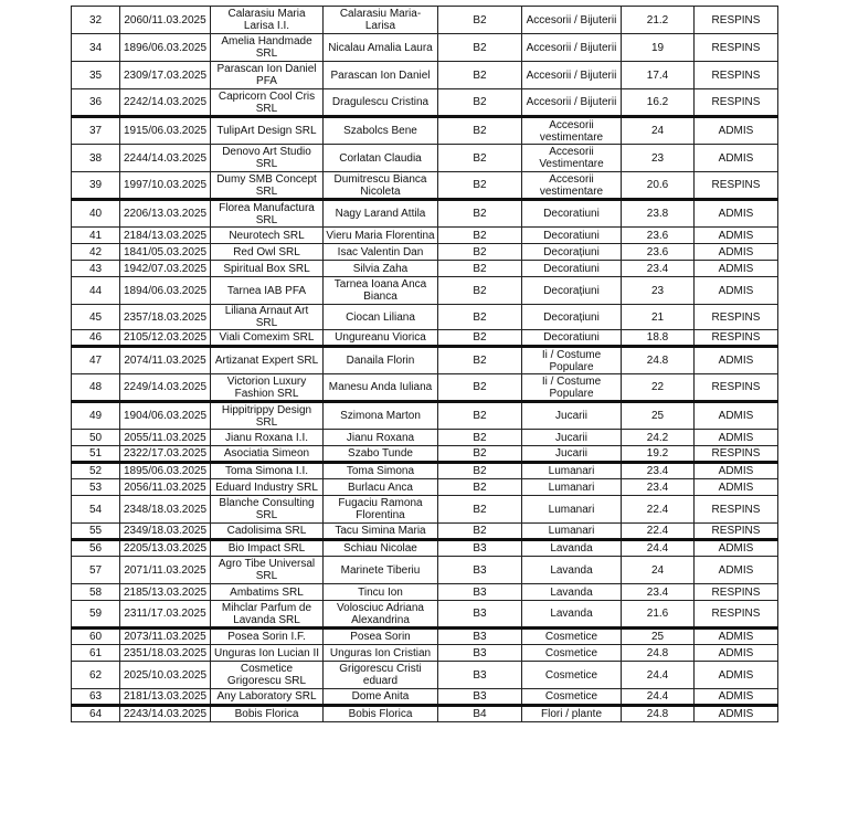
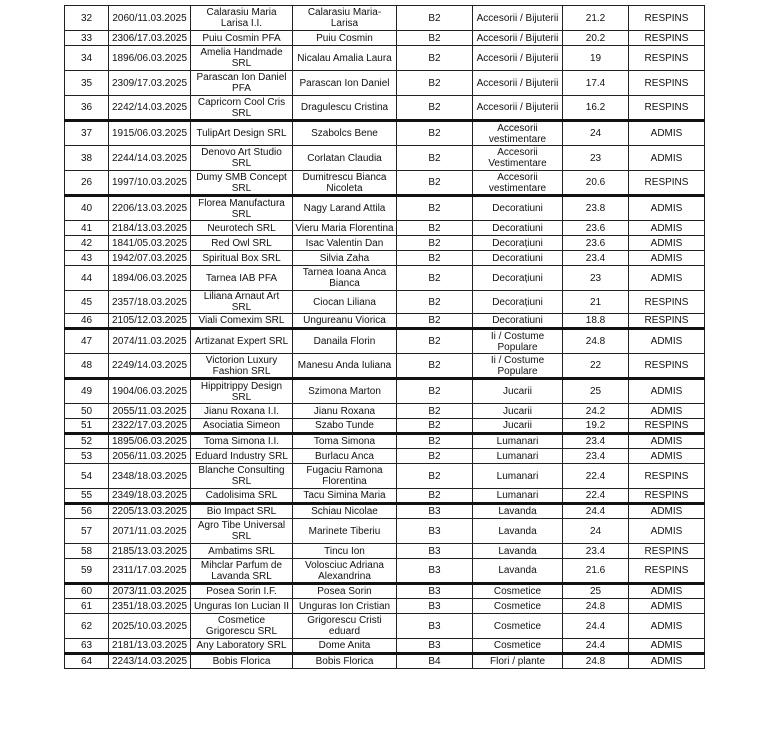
  32	2060/11.03.2025	Calarasiu Maria Larisa I.I.	Calarasiu Maria-Larisa	B2	Accesorii / Bijuterii	21.2	RESPINS
+ 33	2306/17.03.2025	Puiu Cosmin PFA	Puiu Cosmin	B2	Accesorii / Bijuterii	20.2	RESPINS
  34	1896/06.03.2025	Amelia Handmade SRL	Nicalau Amalia Laura	B2	Accesorii / Bijuterii	19	RESPINS
  35	2309/17.03.2025	Parascan Ion Daniel PFA	Parascan Ion Daniel	B2	Accesorii / Bijuterii	17.4	RESPINS
  36	2242/14.03.2025	Capricorn Cool Cris SRL	Dragulescu Cristina	B2	Accesorii / Bijuterii	16.2	RESPINS
  37	1915/06.03.2025	TulipArt Design SRL	Szabolcs Bene	B2	Accesorii vestimentare	24	ADMIS
  38	2244/14.03.2025	Denovo Art Studio SRL	Corlatan Claudia	B2	Accesorii Vestimentare	23	ADMIS
- 39	1997/10.03.2025	Dumy SMB Concept SRL	Dumitrescu Bianca Nicoleta	B2	Accesorii vestimentare	20.6	RESPINS
+ 26	1997/10.03.2025	Dumy SMB Concept SRL	Dumitrescu Bianca Nicoleta	B2	Accesorii vestimentare	20.6	RESPINS
  40	2206/13.03.2025	Florea Manufactura SRL	Nagy Larand Attila	B2	Decoratiuni	23.8	ADMIS
  41	2184/13.03.2025	Neurotech SRL	Vieru Maria Florentina	B2	Decoratiuni	23.6	ADMIS
  42	1841/05.03.2025	Red Owl SRL	Isac Valentin Dan	B2	Decorațiuni	23.6	ADMIS
  43	1942/07.03.2025	Spiritual Box SRL	Silvia Zaha	B2	Decoratiuni	23.4	ADMIS
  44	1894/06.03.2025	Tarnea IAB PFA	Tarnea Ioana Anca Bianca	B2	Decorațiuni	23	ADMIS
  45	2357/18.03.2025	Liliana Arnaut Art SRL	Ciocan Liliana	B2	Decorațiuni	21	RESPINS
  46	2105/12.03.2025	Viali Comexim SRL	Ungureanu Viorica	B2	Decoratiuni	18.8	RESPINS
  47	2074/11.03.2025	Artizanat Expert SRL	Danaila Florin	B2	Ii / Costume Populare	24.8	ADMIS
  48	2249/14.03.2025	Victorion Luxury Fashion SRL	Manesu Anda Iuliana	B2	Ii / Costume Populare	22	RESPINS
  49	1904/06.03.2025	Hippitrippy Design SRL	Szimona Marton	B2	Jucarii	25	ADMIS
  50	2055/11.03.2025	Jianu Roxana I.I.	Jianu Roxana	B2	Jucarii	24.2	ADMIS
  51	2322/17.03.2025	Asociatia Simeon	Szabo Tunde	B2	Jucarii	19.2	RESPINS
  52	1895/06.03.2025	Toma Simona I.I.	Toma Simona	B2	Lumanari	23.4	ADMIS
  53	2056/11.03.2025	Eduard Industry SRL	Burlacu Anca	B2	Lumanari	23.4	ADMIS
  54	2348/18.03.2025	Blanche Consulting SRL	Fugaciu Ramona Florentina	B2	Lumanari	22.4	RESPINS
  55	2349/18.03.2025	Cadolisima SRL	Tacu Simina Maria	B2	Lumanari	22.4	RESPINS
  56	2205/13.03.2025	Bio Impact SRL	Schiau Nicolae	B3	Lavanda	24.4	ADMIS
  57	2071/11.03.2025	Agro Tibe Universal SRL	Marinete Tiberiu	B3	Lavanda	24	ADMIS
  58	2185/13.03.2025	Ambatims SRL	Tincu Ion	B3	Lavanda	23.4	RESPINS
  59	2311/17.03.2025	Mihclar Parfum de Lavanda SRL	Volosciuc Adriana Alexandrina	B3	Lavanda	21.6	RESPINS
  60	2073/11.03.2025	Posea Sorin I.F.	Posea Sorin	B3	Cosmetice	25	ADMIS
  61	2351/18.03.2025	Unguras Ion Lucian II	Unguras Ion Cristian	B3	Cosmetice	24.8	ADMIS
  62	2025/10.03.2025	Cosmetice Grigorescu SRL	Grigorescu Cristi eduard	B3	Cosmetice	24.4	ADMIS
  63	2181/13.03.2025	Any Laboratory SRL	Dome Anita	B3	Cosmetice	24.4	ADMIS
  64	2243/14.03.2025	Bobis Florica	Bobis Florica	B4	Flori / plante	24.8	ADMIS
